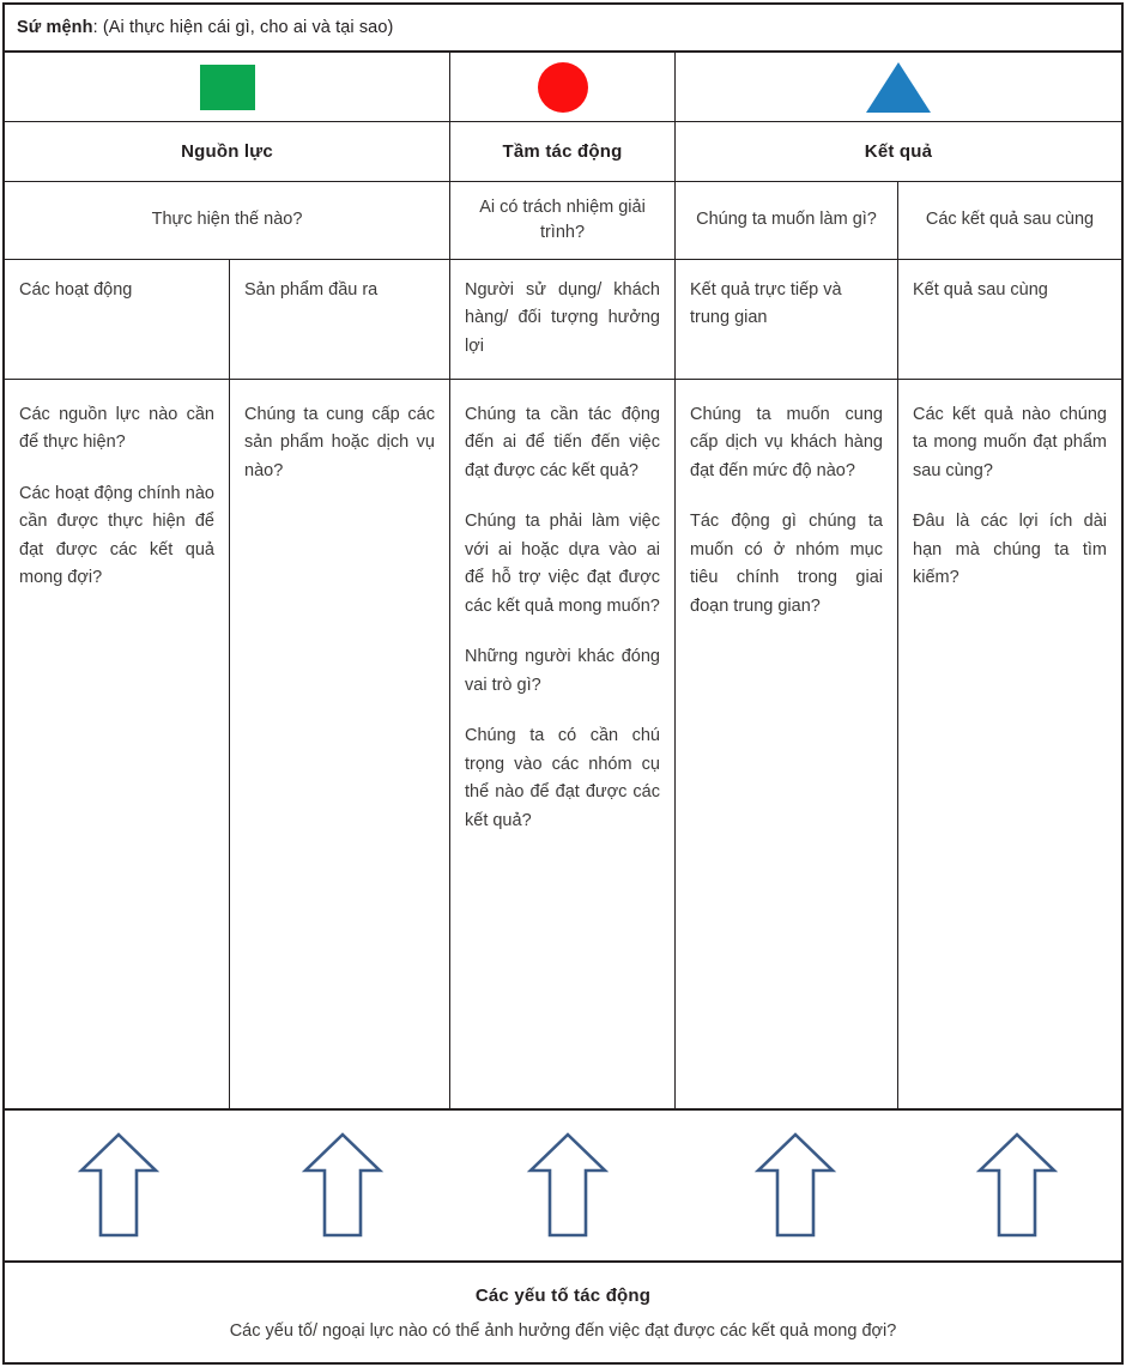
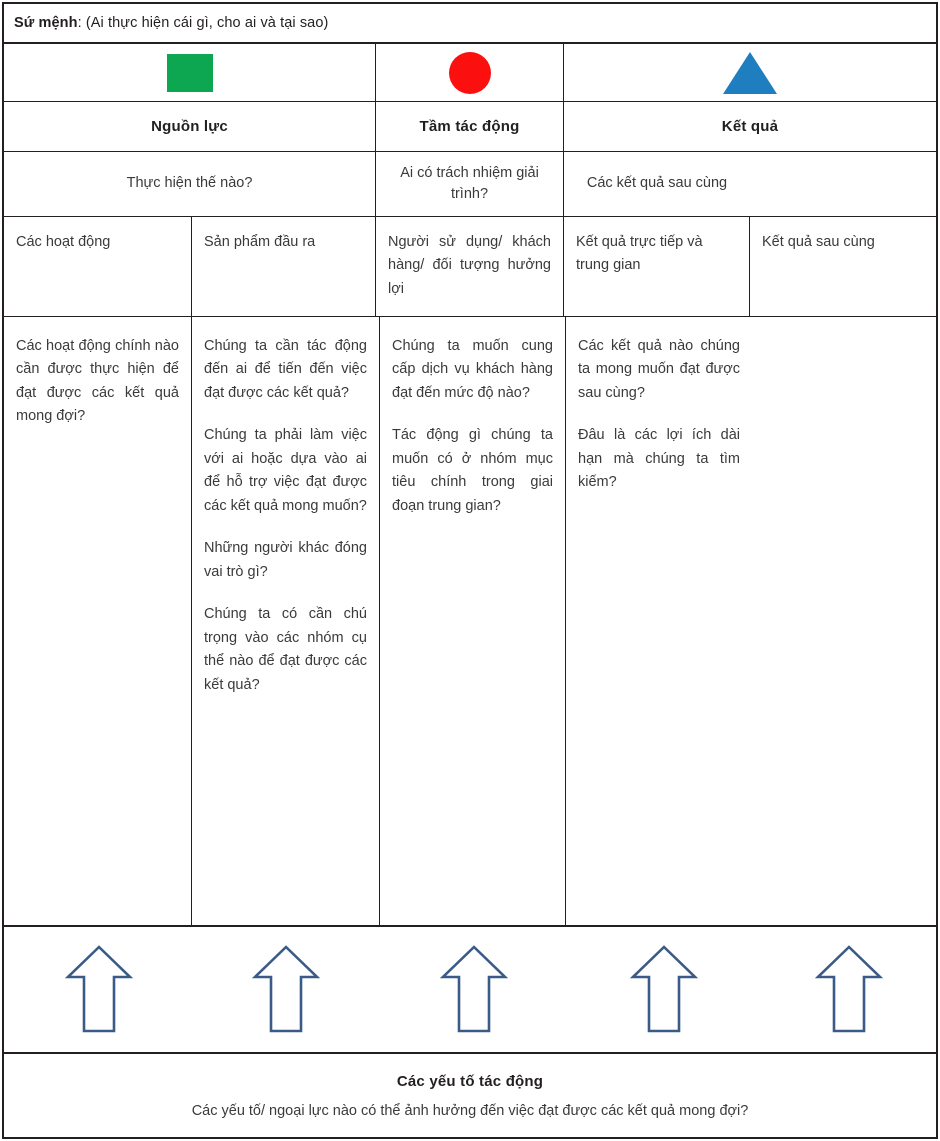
  Sứ mệnh: (Ai thực hiện cái gì, cho ai và tại sao)
  Nguồn lực
  Tầm tác động
  Kết quả
  Thực hiện thế nào?
  Ai có trách nhiệm giải trình?
- Chúng ta muốn làm gì?
  Các kết quả sau cùng
  Các hoạt động
  Sản phẩm đầu ra
  Người sử dụng/ khách hàng/ đối tượng hưởng lợi
  Kết quả trực tiếp và trung gian
  Kết quả sau cùng
- Các nguồn lực nào cần để thực hiện?
  Các hoạt động chính nào cần được thực hiện để đạt được các kết quả mong đợi?
- Chúng ta cung cấp các sản phẩm hoặc dịch vụ nào?
  Chúng ta cần tác động đến ai để tiến đến việc đạt được các kết quả?
  Chúng ta phải làm việc với ai hoặc dựa vào ai để hỗ trợ việc đạt được các kết quả mong muốn?
  Những người khác đóng vai trò gì?
  Chúng ta có cần chú trọng vào các nhóm cụ thể nào để đạt được các kết quả?
  Chúng ta muốn cung cấp dịch vụ khách hàng đạt đến mức độ nào?
  Tác động gì chúng ta muốn có ở nhóm mục tiêu chính trong giai đoạn trung gian?
- Các kết quả nào chúng ta mong muốn đạt phẩm sau cùng?
+ Các kết quả nào chúng ta mong muốn đạt được sau cùng?
  Đâu là các lợi ích dài hạn mà chúng ta tìm kiếm?
  Các yếu tố tác động
  Các yếu tố/ ngoại lực nào có thể ảnh hưởng đến việc đạt được các kết quả mong đợi?
